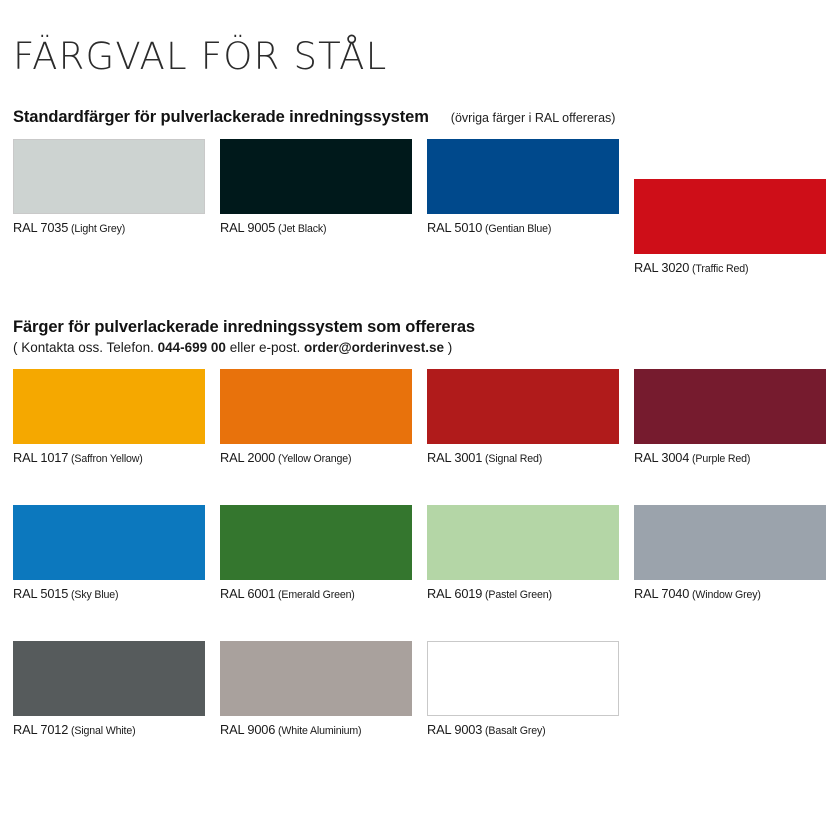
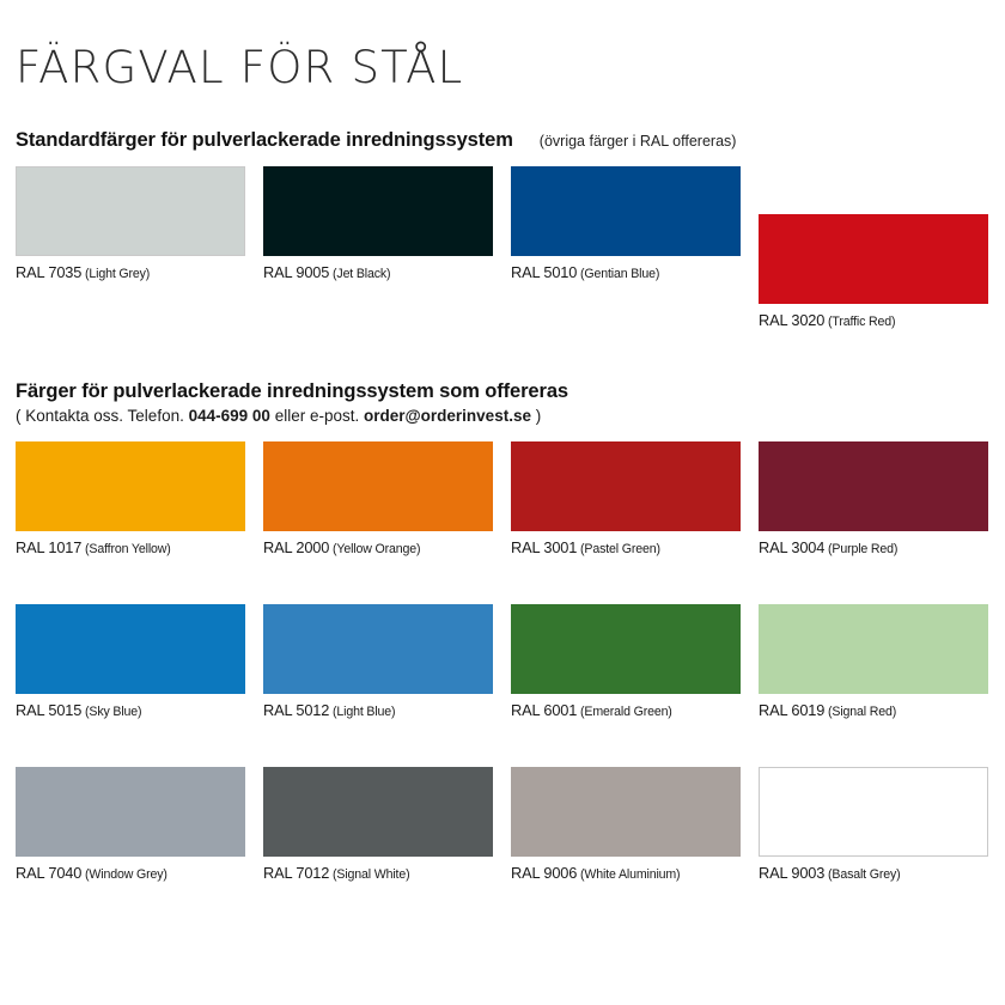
  FÄRGVAL FÖR STÅL
  Standardfärger för pulverlackerade inredningssystem
  (övriga färger i RAL offereras)
  RAL 7035 (Light Grey)
  RAL 9005 (Jet Black)
  RAL 5010 (Gentian Blue)
  RAL 3020 (Traffic Red)
  Färger för pulverlackerade inredningssystem som offereras
  ( Kontakta oss. Telefon. 044-699 00 eller e-post. order@orderinvest.se )
  RAL 1017 (Saffron Yellow)
  RAL 2000 (Yellow Orange)
- RAL 3001 (Signal Red)
+ RAL 3001 (Pastel Green)
  RAL 3004 (Purple Red)
  RAL 5015 (Sky Blue)
+ RAL 5012 (Light Blue)
  RAL 6001 (Emerald Green)
- RAL 6019 (Pastel Green)
+ RAL 6019 (Signal Red)
  RAL 7040 (Window Grey)
  RAL 7012 (Signal White)
  RAL 9006 (White Aluminium)
  RAL 9003 (Basalt Grey)
